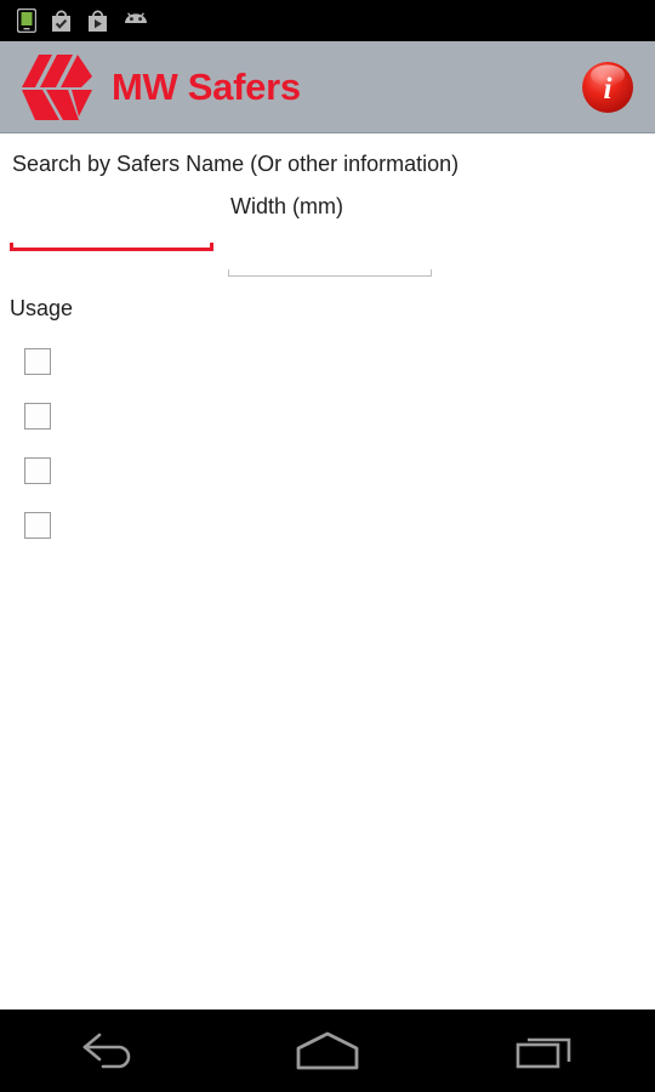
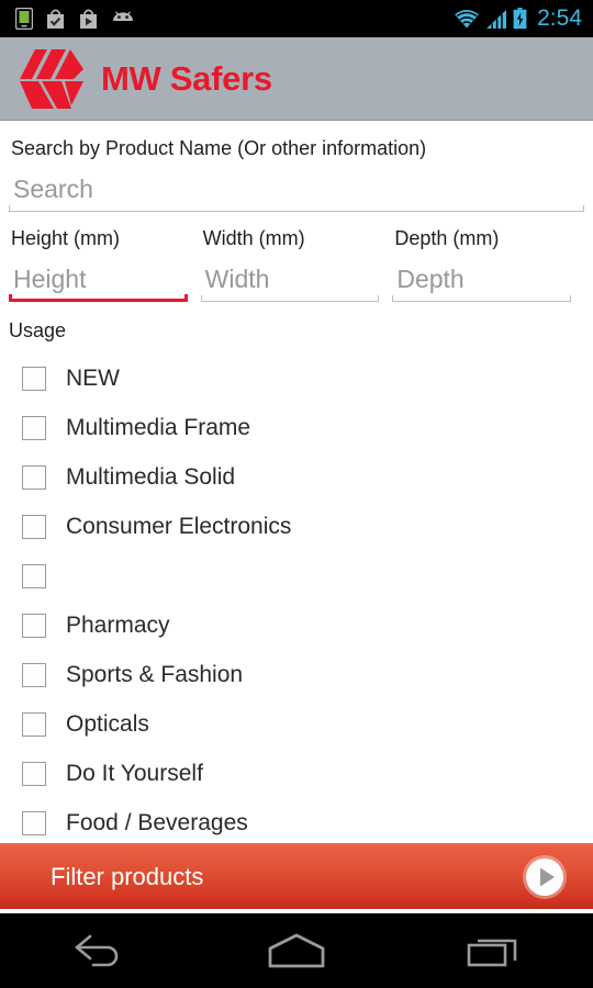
+ 2:54
  MW Safers
- i
- Search by Safers Name (Or other information)
+ Search by Product Name (Or other information)
+ Search
+ Height (mm)
+ Height
  Width (mm)
+ Width
+ Depth (mm)
+ Depth
  Usage
+ NEW
+ Multimedia Frame
+ Multimedia Solid
+ Consumer Electronics
+ Pharmacy
+ Sports & Fashion
+ Opticals
+ Do It Yourself
+ Food / Beverages
+ Filter products
